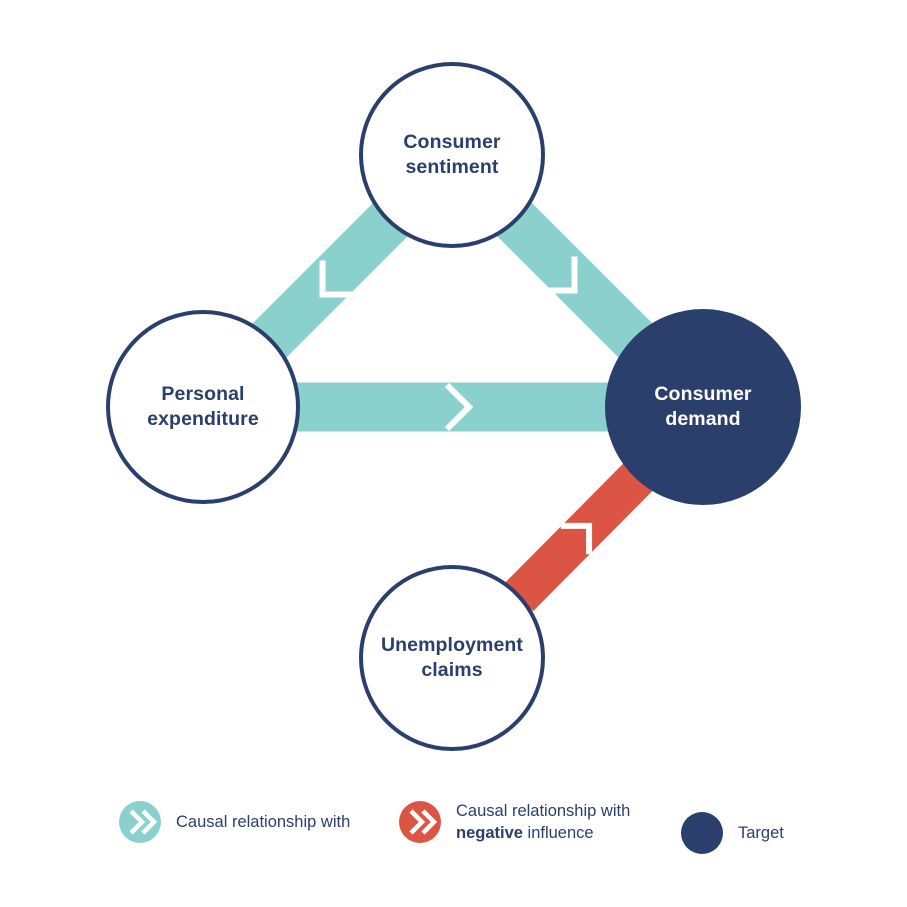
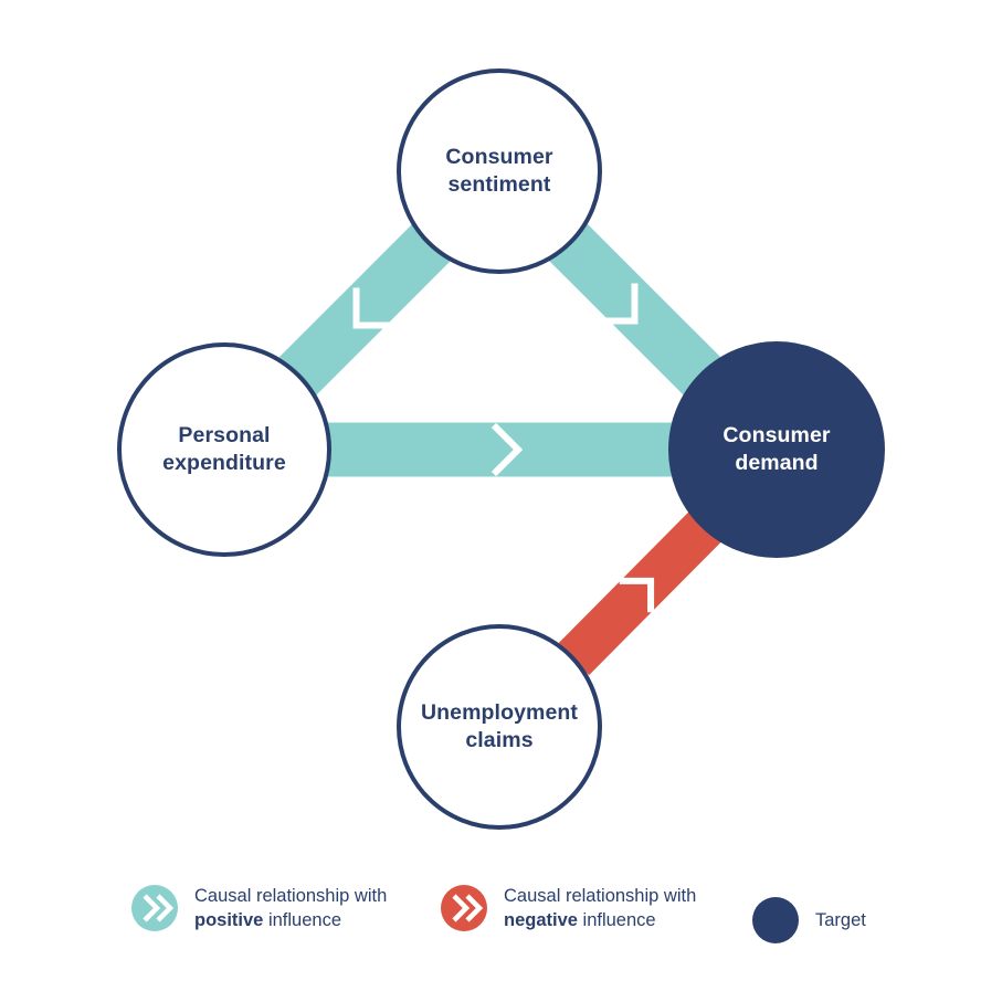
  Consumer
  sentiment
  Personal
  expenditure
  Consumer
  demand
  Unemployment
  claims
  Causal relationship with
+ positive influence
  Causal relationship with
  negative influence
  Target
